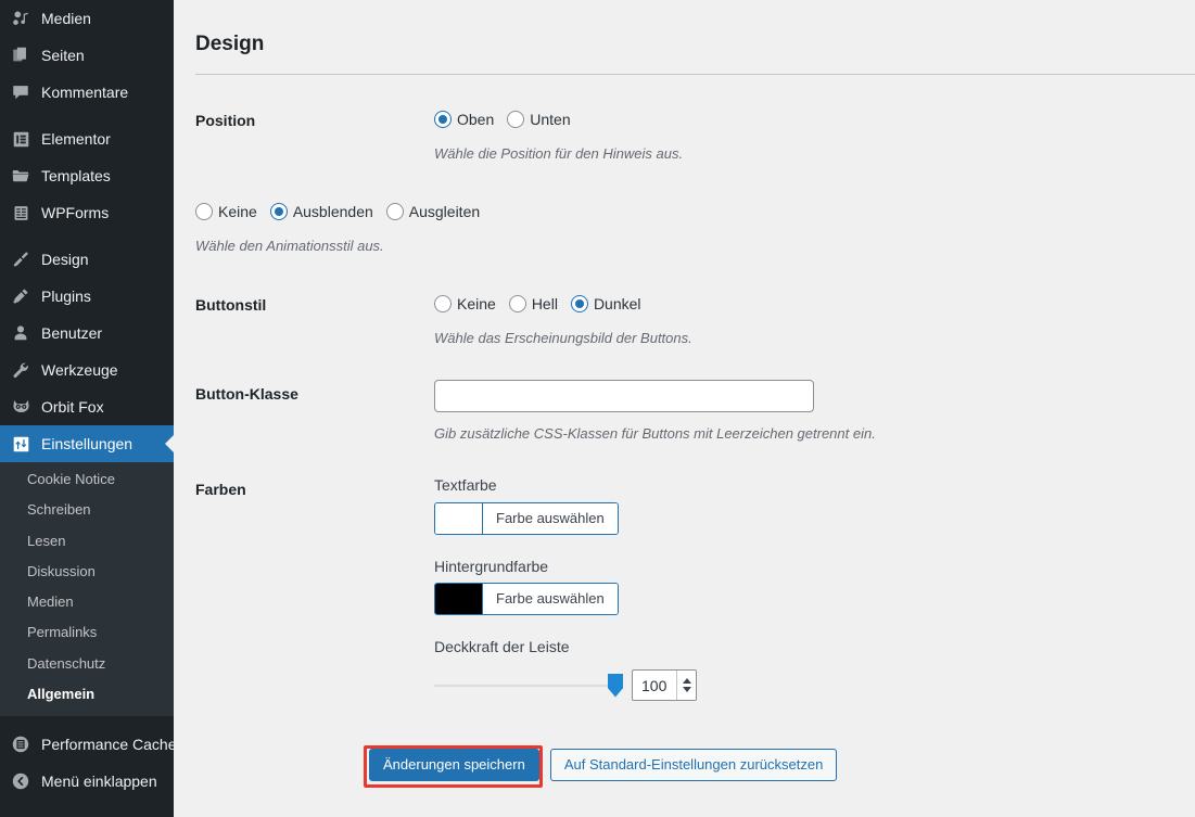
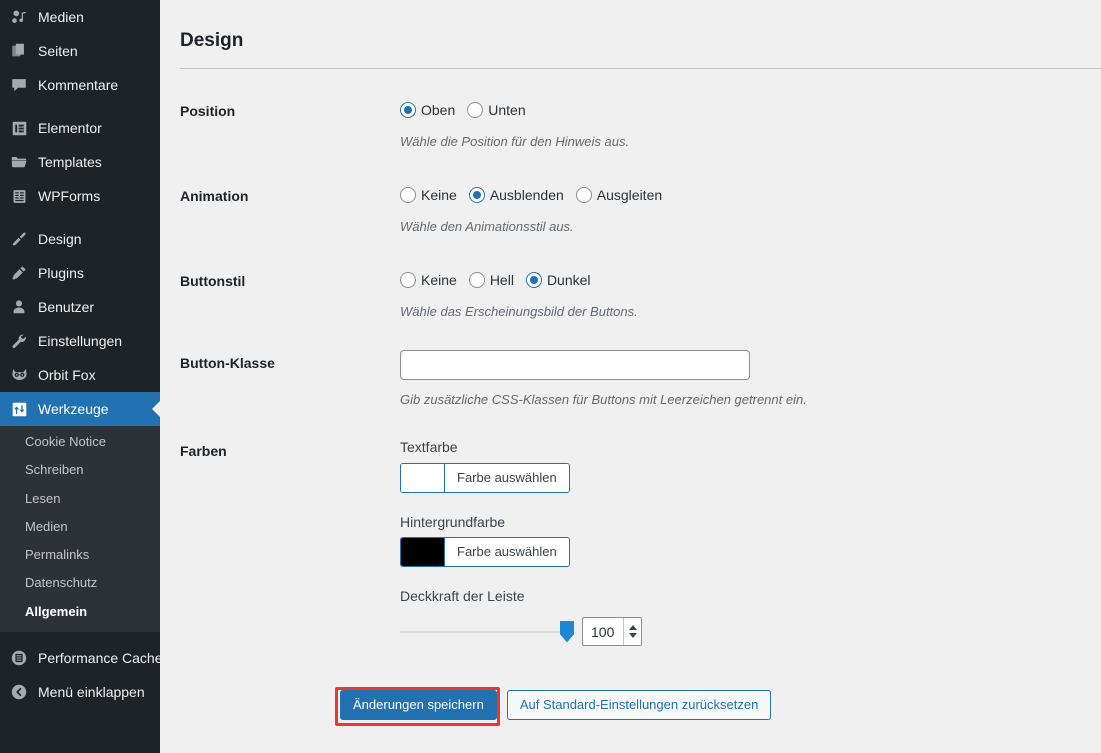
  Medien
  Seiten
  Kommentare
  Elementor
  Templates
  WPForms
  Design
  Plugins
  Benutzer
- Werkzeuge
+ Einstellungen
  Orbit Fox
- Einstellungen
+ Werkzeuge
  Cookie Notice
  Schreiben
  Lesen
- Diskussion
  Medien
  Permalinks
  Datenschutz
  Allgemein
  Performance Cache
  Menü einklappen
  Design
  Position
  Oben
  Unten
  Wähle die Position für den Hinweis aus.
+ Animation
  Keine
  Ausblenden
  Ausgleiten
  Wähle den Animationsstil aus.
  Buttonstil
  Keine
  Hell
  Dunkel
  Wähle das Erscheinungsbild der Buttons.
  Button-Klasse
  Gib zusätzliche CSS-Klassen für Buttons mit Leerzeichen getrennt ein.
  Farben
  Textfarbe
  Farbe auswählen
  Hintergrundfarbe
  Farbe auswählen
  Deckkraft der Leiste
  100
  Änderungen speichern
  Auf Standard-Einstellungen zurücksetzen
